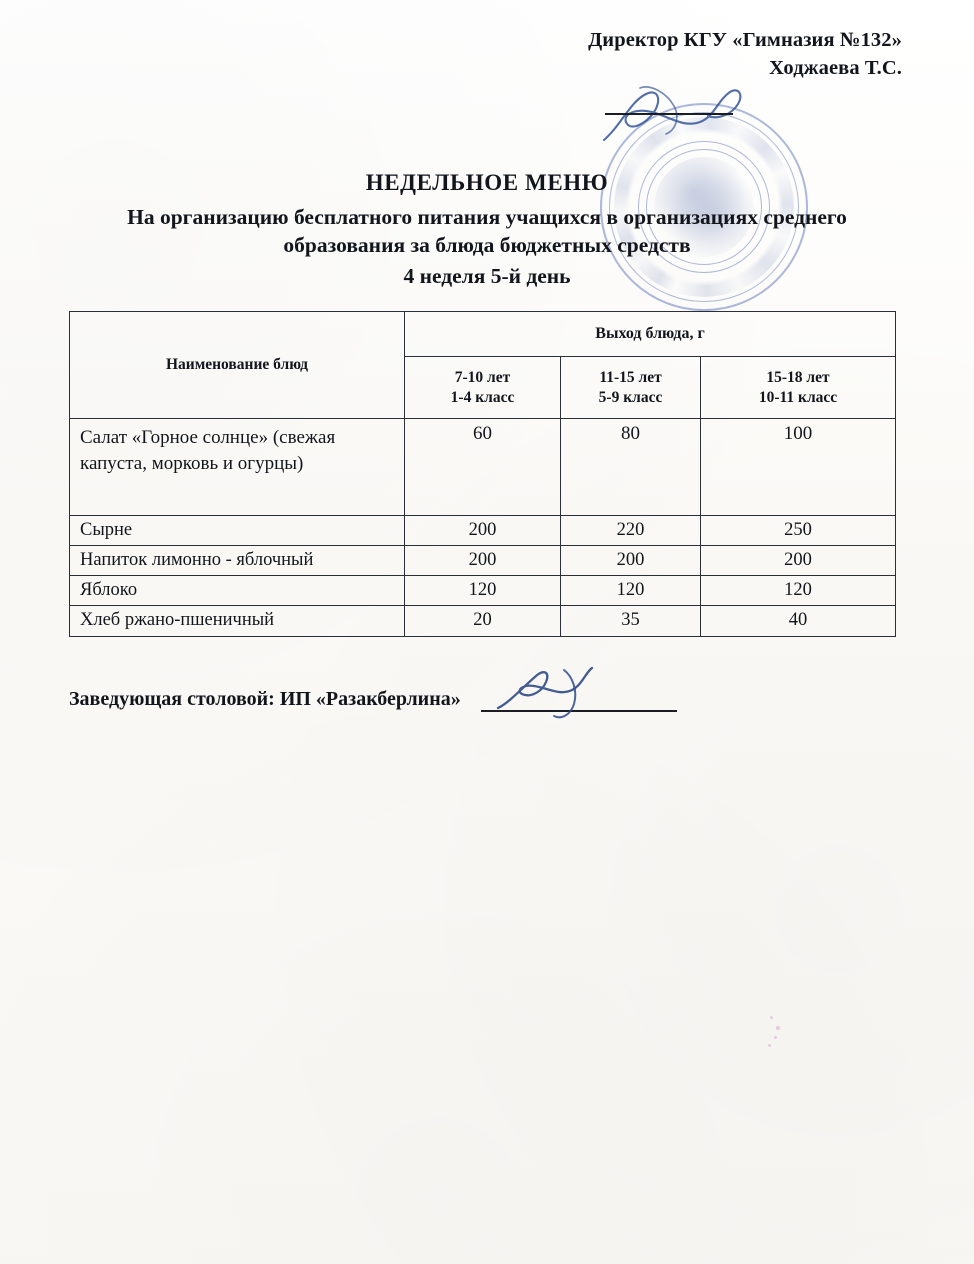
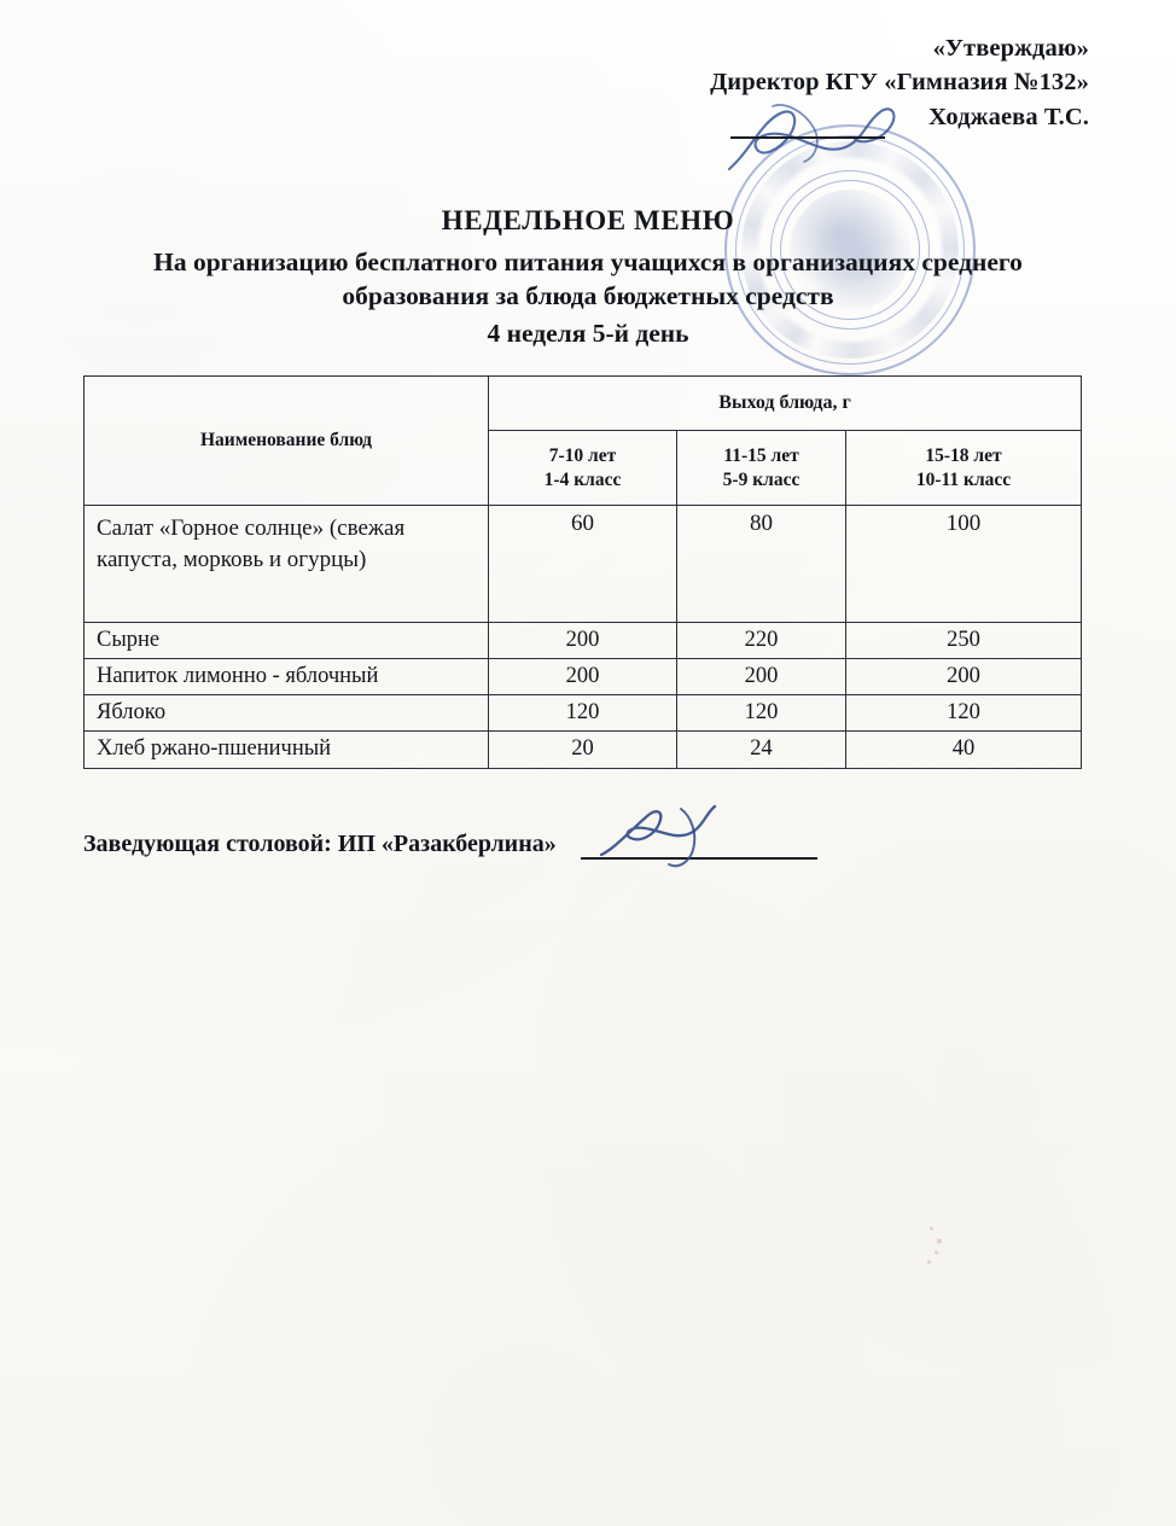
+ «Утверждаю»
  Директор КГУ «Гимназия №132»
  Ходжаева Т.С.
  НЕДЕЛЬНОЕ МЕНЮ
  На организацию бесплатного питания учащихся в организациях среднего
  образования за блюда бюджетных средств
  4 неделя 5-й день
  Наименование блюд	Выход блюда, г
  7-10 лет 1-4 класс	11-15 лет 5-9 класс	15-18 лет 10-11 класс
  Салат «Горное солнце» (свежая капуста, морковь и огурцы)	60	80	100
  Сырне	200	220	250
  Напиток лимонно - яблочный	200	200	200
  Яблоко	120	120	120
- Хлеб ржано-пшеничный	20	35	40
+ Хлеб ржано-пшеничный	20	24	40
  Заведующая столовой: ИП «Разакберлина»
